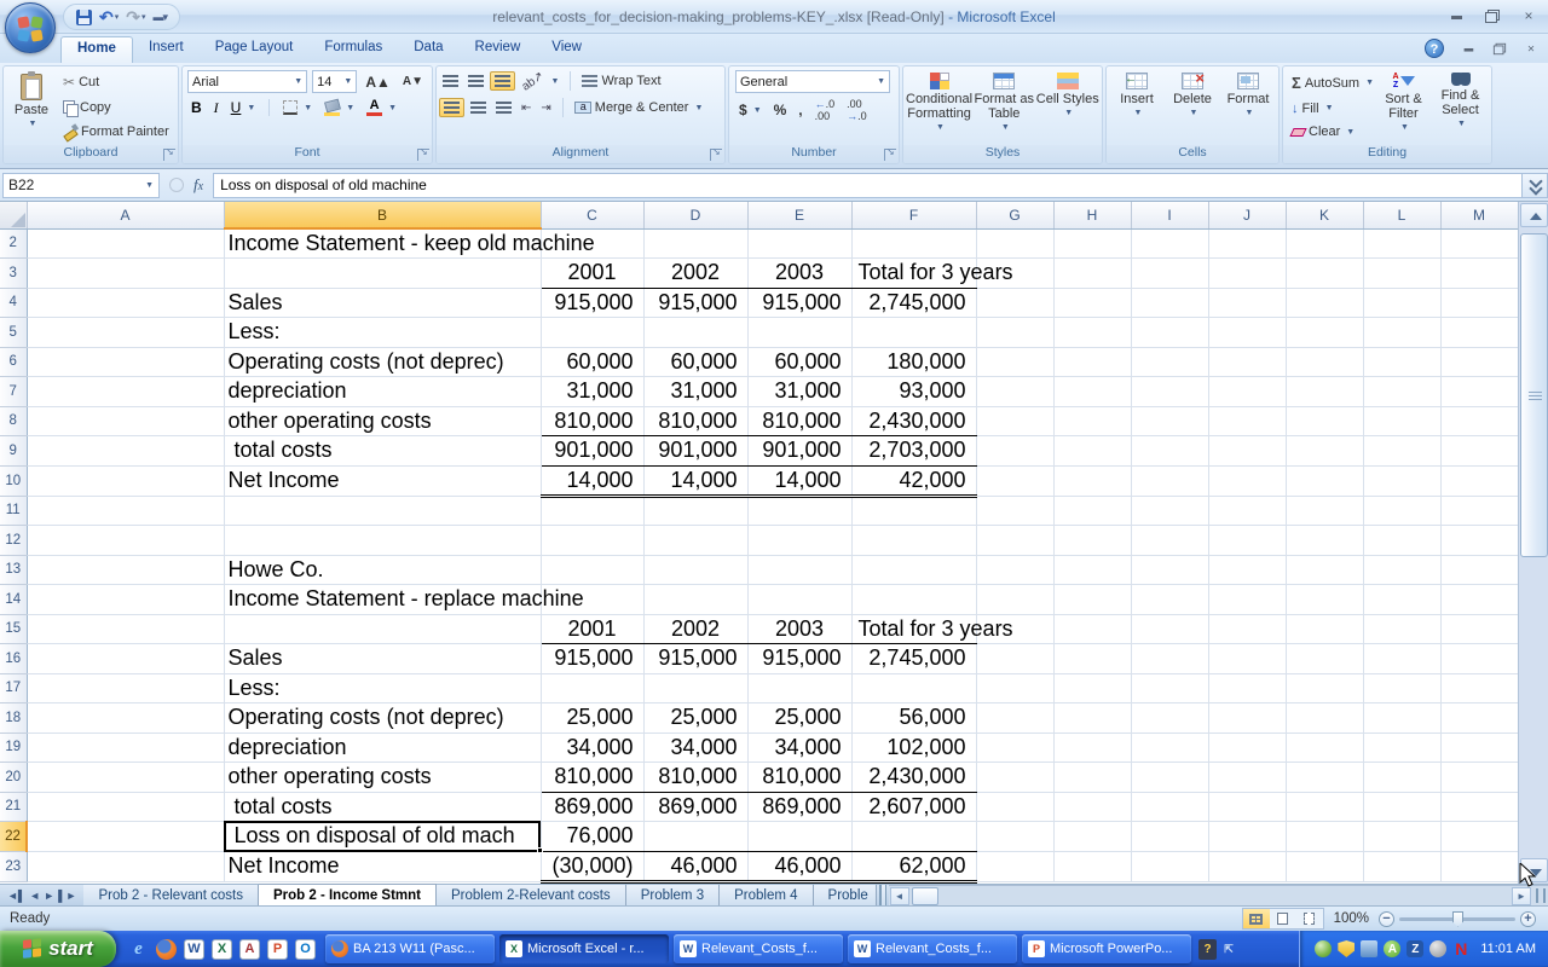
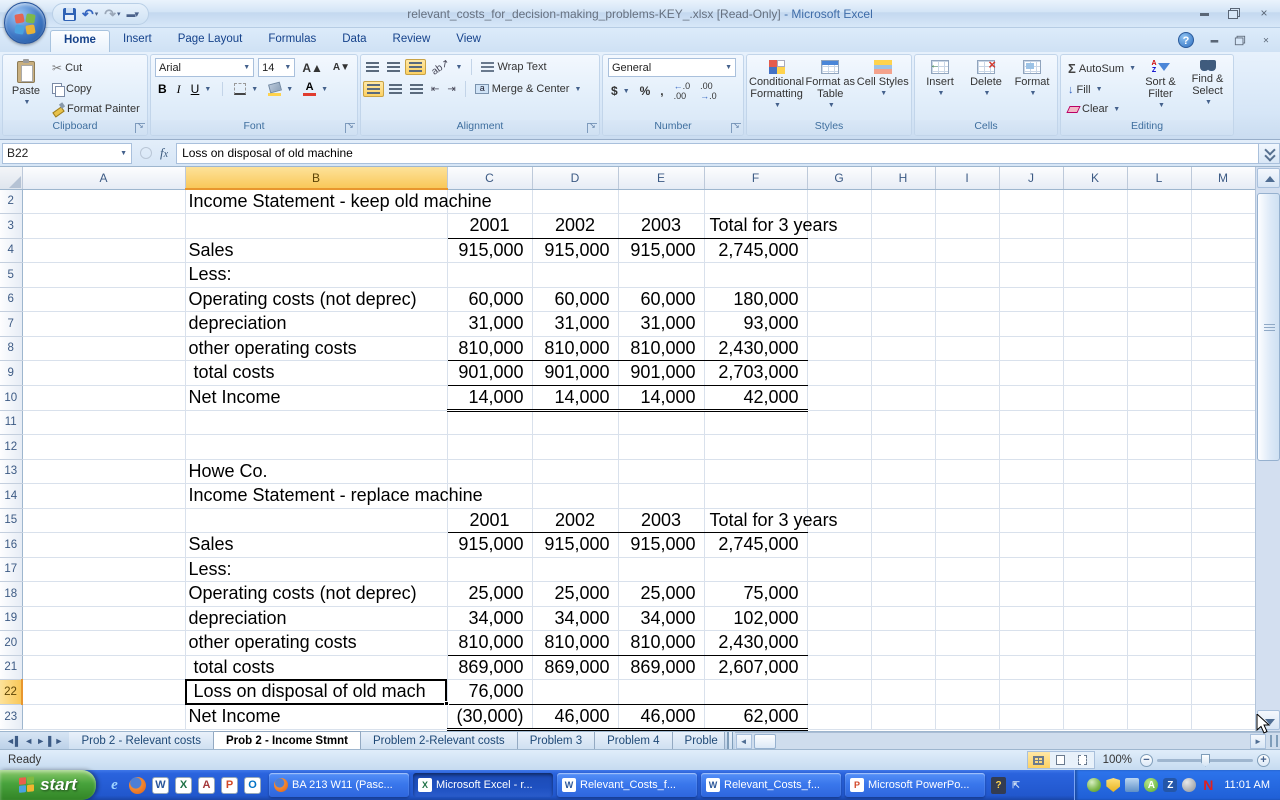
  ↶
  ↷
  ▬▾
  relevant_costs_for_decision-making_problems-KEY_.xlsx [Read-Only] - Microsoft Excel
  ×
  Home
  Insert
  Page Layout
  Formulas
  Data
  Review
  View
  ?
  ×
  Paste
  ✂
  Cut
  Copy
  Format Painter
  Clipboard
  Arial
  14
  A▲
  A▼
  B
  I
  U
  A
  Font
  Wrap Text
  ⇤
  ⇥
  Merge & Center
  Alignment
  General
  $
  %
  ,
  ←.0
  .00
  .00
  →.0
  Number
  Conditional Formatting
  Format as Table
  Cell Styles
  Styles
  Insert
  Delete
  Format
  Cells
  Σ
  AutoSum
  ↓
  Fill
  Clear
  Sort & Filter
  Find & Select
  Editing
  B22
  fx
  Loss on disposal of old machine
  	A	B	C	D	E	F	G	H	I	J	K	L	M
  2		Income Statement - keep old machine
  3			2001	2002	2003	Total for 3 years
  4		Sales	915,000	915,000	915,000	2,745,000
  5		Less:
  6		Operating costs (not deprec)	60,000	60,000	60,000	180,000
  7		depreciation	31,000	31,000	31,000	93,000
  8		other operating costs	810,000	810,000	810,000	2,430,000
  9		total costs	901,000	901,000	901,000	2,703,000
  10		Net Income	14,000	14,000	14,000	42,000
  11
  12
  13		Howe Co.
  14		Income Statement - replace machine
  15			2001	2002	2003	Total for 3 years
  16		Sales	915,000	915,000	915,000	2,745,000
  17		Less:
- 18		Operating costs (not deprec)	25,000	25,000	25,000	56,000
+ 18		Operating costs (not deprec)	25,000	25,000	25,000	75,000
  19		depreciation	34,000	34,000	34,000	102,000
  20		other operating costs	810,000	810,000	810,000	2,430,000
  21		total costs	869,000	869,000	869,000	2,607,000
  22		Loss on disposal of old mach	76,000
  23		Net Income	(30,000)	46,000	46,000	62,000
  ◄▌
  ◄
  ►
  ▌►
  Prob 2 - Relevant costs
  Prob 2 - Income Stmnt
  Problem 2-Relevant costs
  Problem 3
  Problem 4
  Proble
  ◄
  ►
  Ready
  100%
  −
  +
  start
  e
  W
  X
  A
  P
  O
  BA 213 W11 (Pasc...
  X
  Microsoft Excel - r...
  W
  Relevant_Costs_f...
  W
  Relevant_Costs_f...
  P
  Microsoft PowerPo...
  ?
  ⇱
  A
  Z
  N
  11:01 AM
